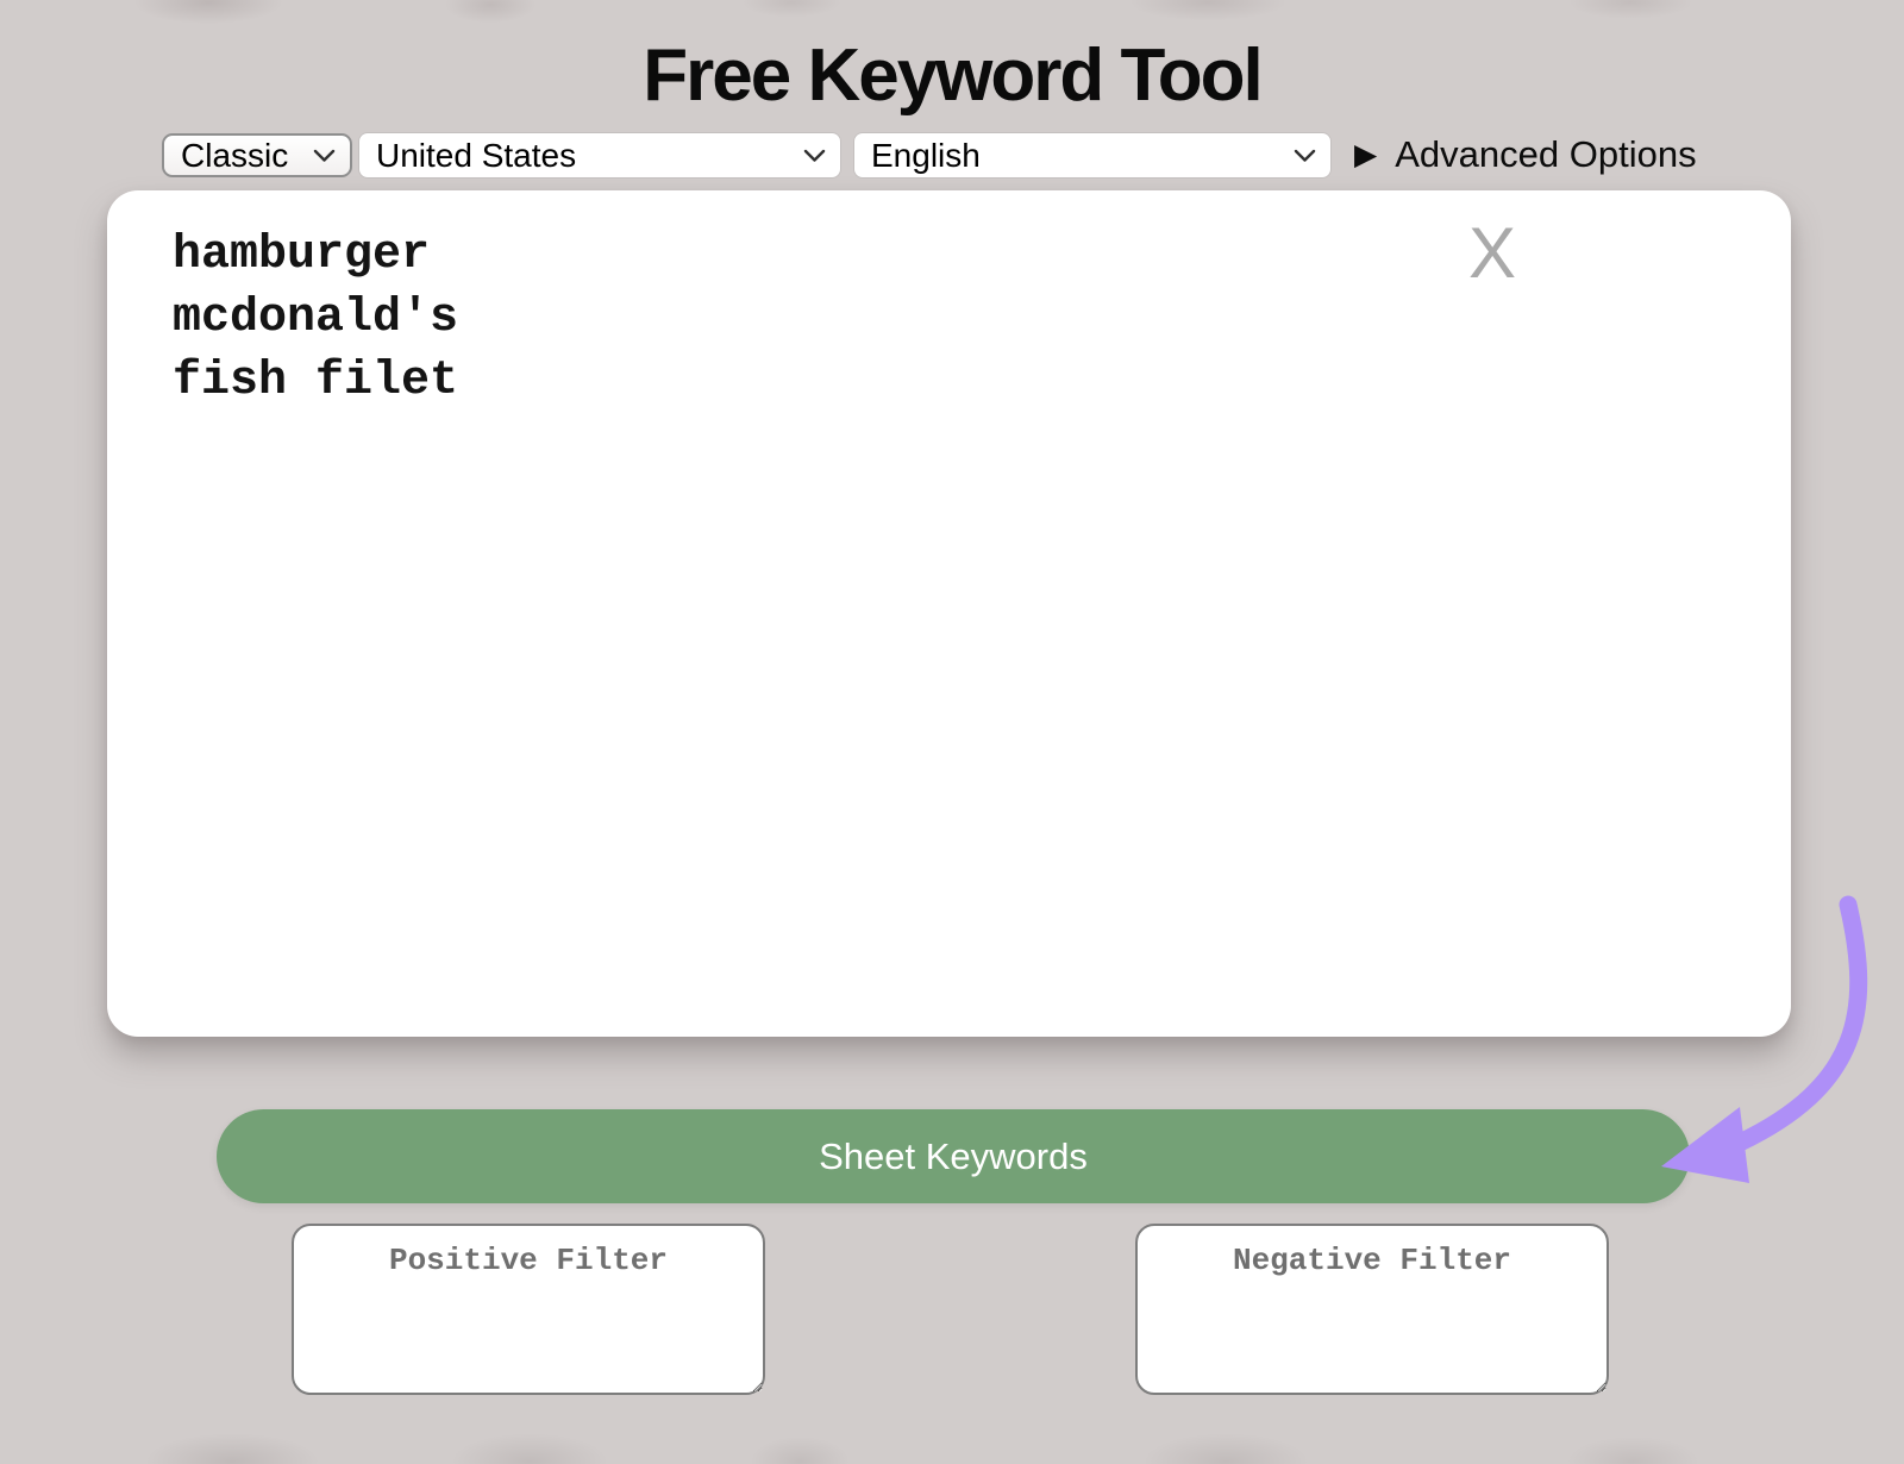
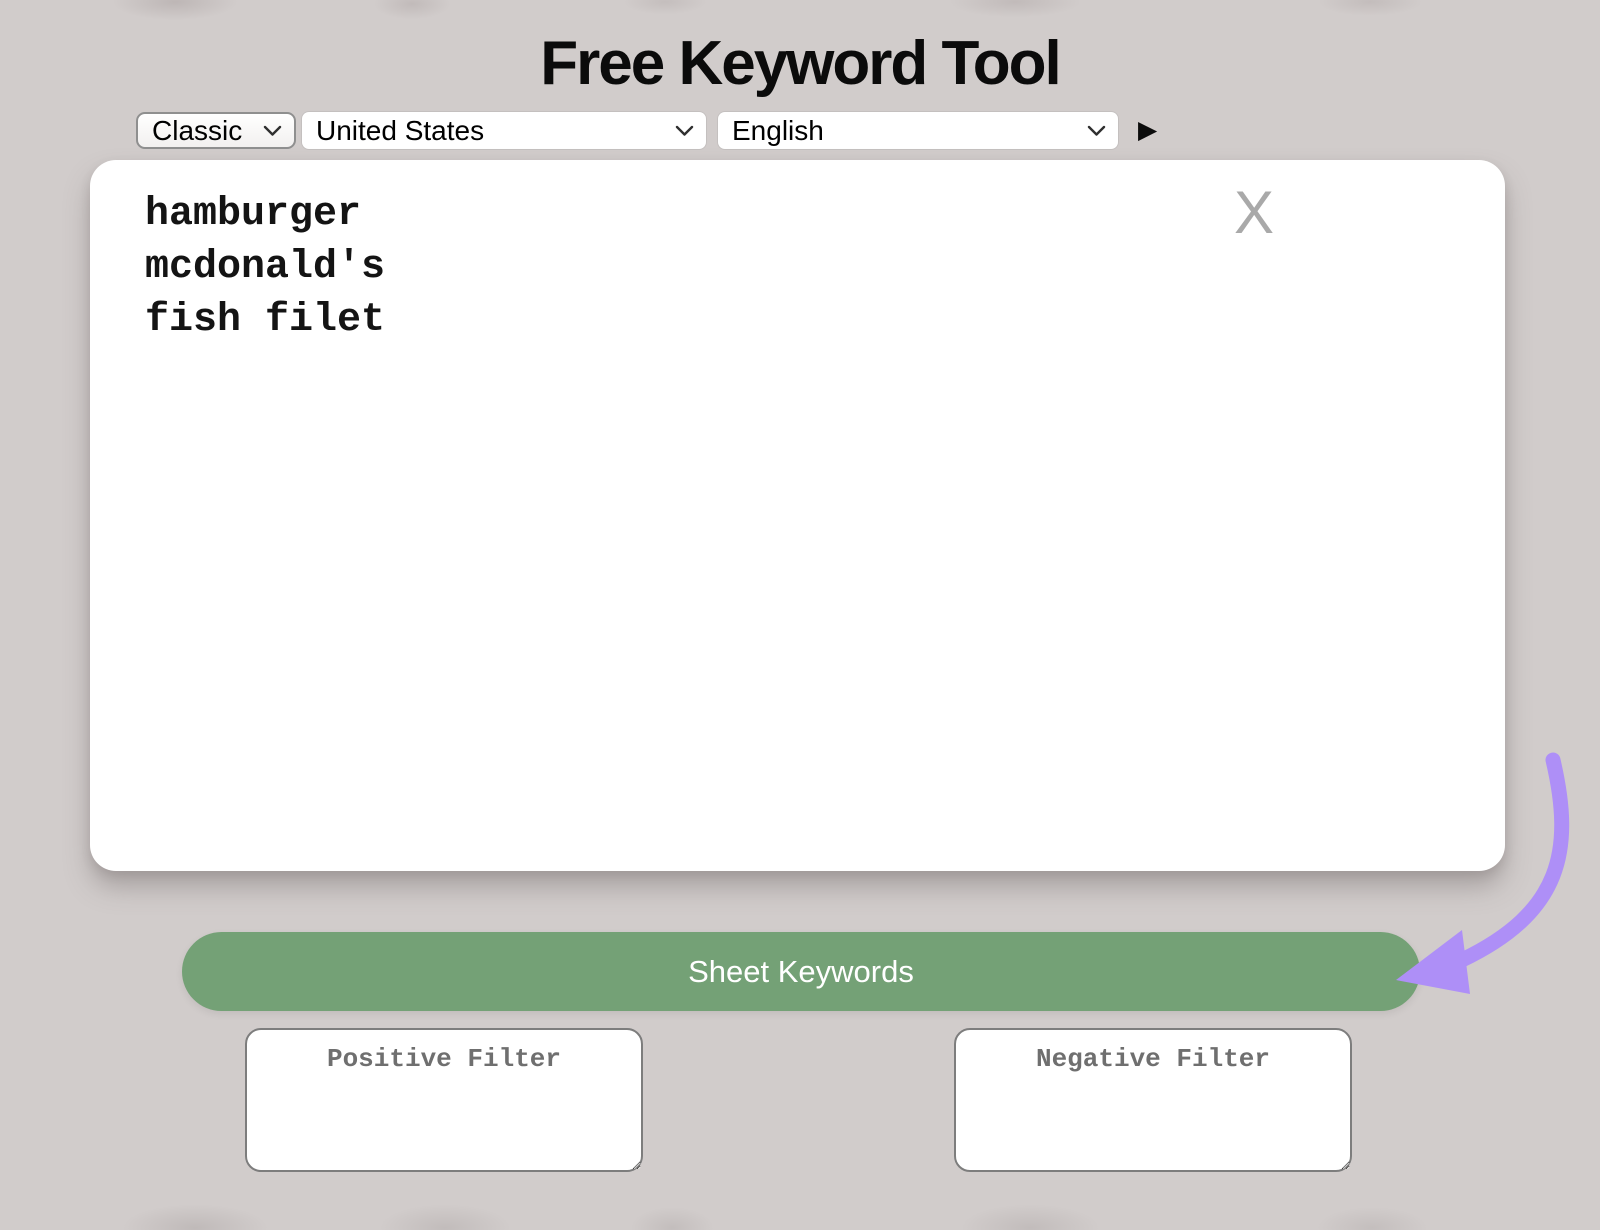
  Free Keyword Tool
  Classic
  United States
  English
  ▶
- Advanced Options
  hamburger
  mcdonald's
  fish filet
  X
  Sheet Keywords
  Positive Filter
  Negative Filter
